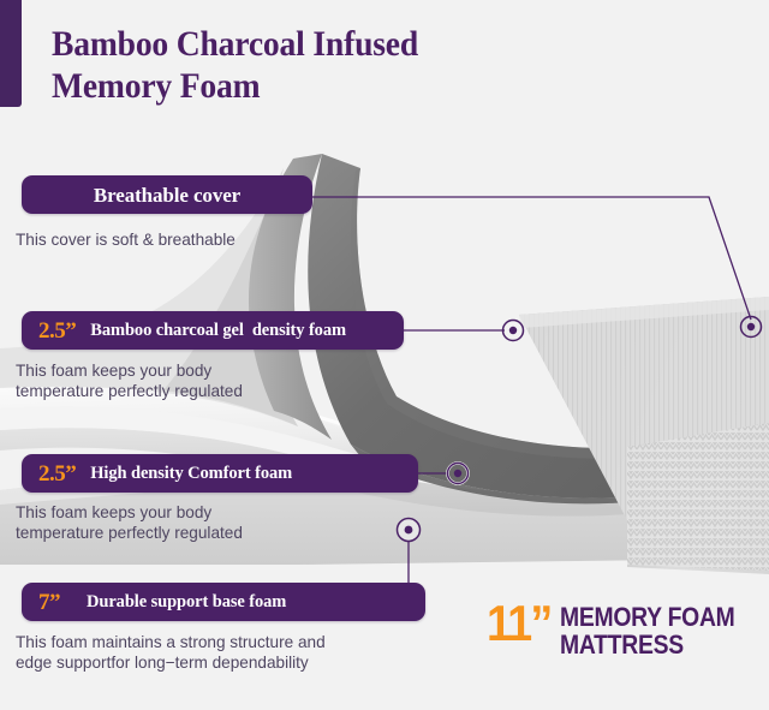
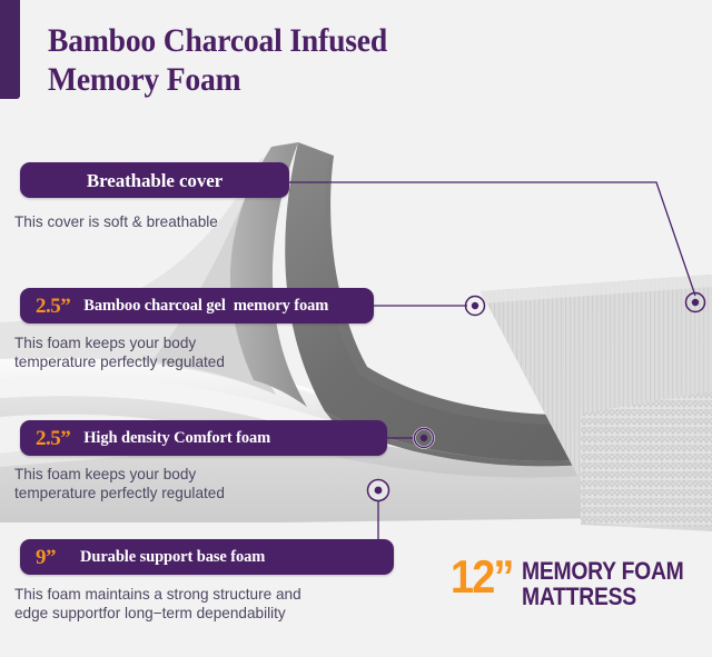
  Bamboo Charcoal Infused
  Memory Foam
  Breathable cover
  This cover is soft & breathable
  2.5”
- Bamboo charcoal gel density foam
+ Bamboo charcoal gel memory foam
  This foam keeps your body
  temperature perfectly regulated
  2.5”
  High density Comfort foam
  This foam keeps your body
  temperature perfectly regulated
- 7”
+ 9”
  Durable support base foam
  This foam maintains a strong structure and
  edge supportfor long−term dependability
- 11”
+ 12”
  MEMORY FOAM
  MATTRESS
